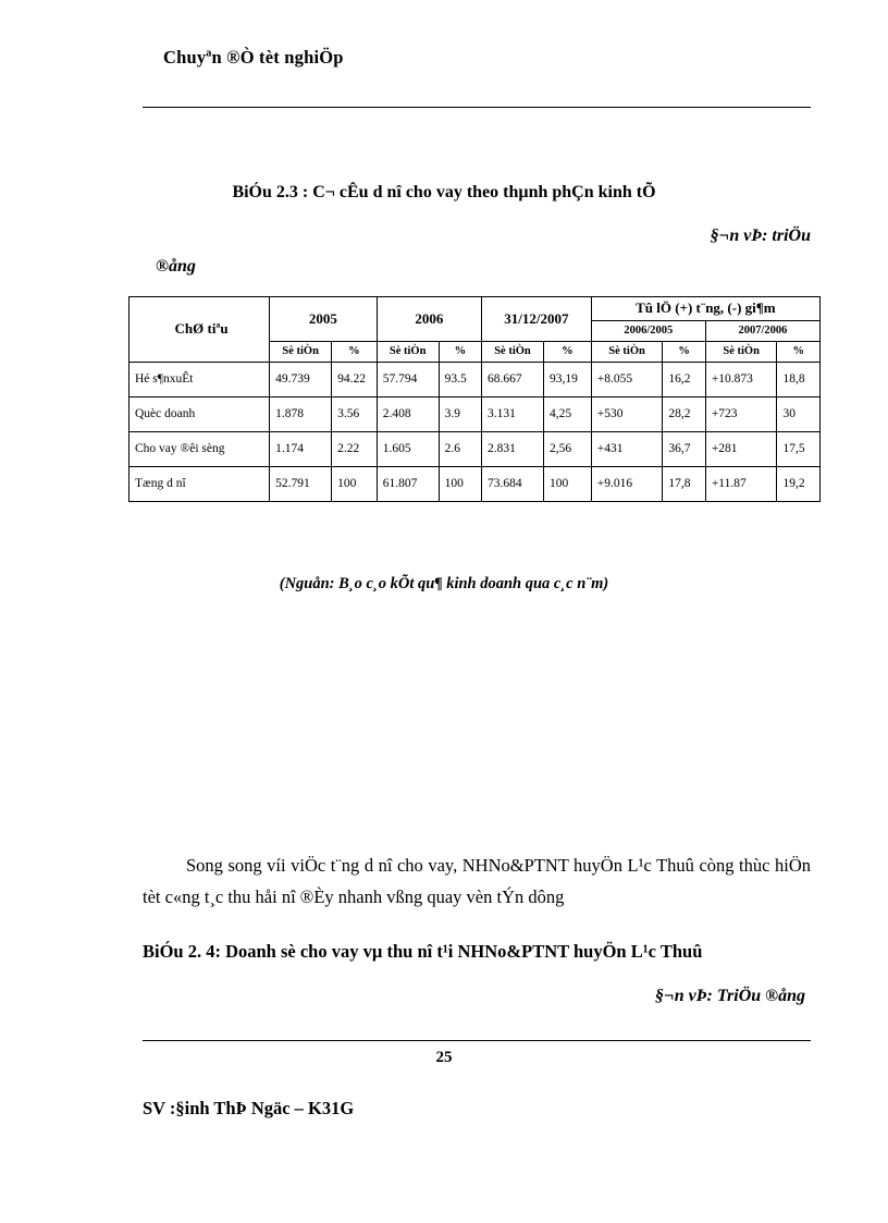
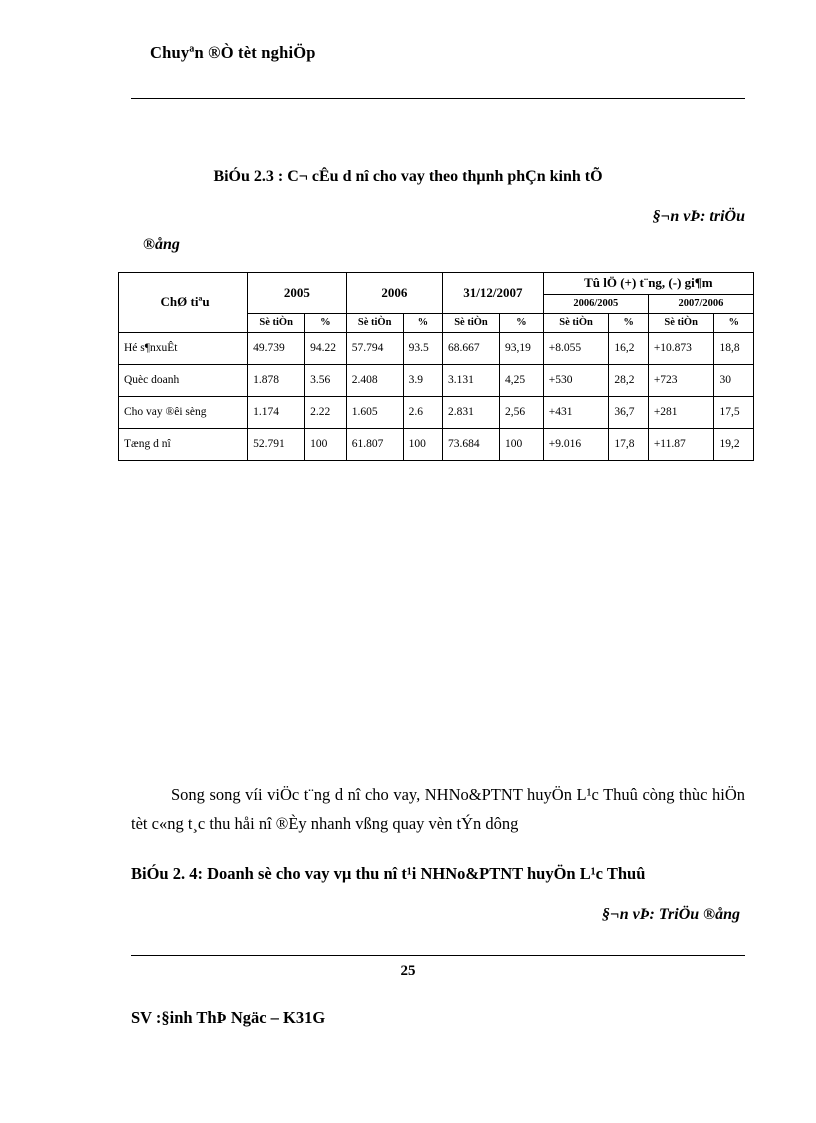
  Chuyªn ®Ò tèt nghiÖp
  BiÓu 2.3 : C¬ cÊu d nî cho vay theo thµnh phÇn kinh tÕ
  §¬n vÞ: triÖu
  ®ång
  ChØ tiªu	2005	2006	31/12/2007	Tû lÖ (+) t¨ng, (-) gi¶m
  2006/2005	2007/2006
  Sè tiÒn	%	Sè tiÒn	%	Sè tiÒn	%	Sè tiÒn	%	Sè tiÒn	%
  Hé s¶nxuÊt	49.739	94.22	57.794	93.5	68.667	93,19	+8.055	16,2	+10.873	18,8
  Quèc doanh	1.878	3.56	2.408	3.9	3.131	4,25	+530	28,2	+723	30
  Cho vay ®êi sèng	1.174	2.22	1.605	2.6	2.831	2,56	+431	36,7	+281	17,5
  Tæng d­ nî	52.791	100	61.807	100	73.684	100	+9.016	17,8	+11.87	19,2
- (Nguån: B¸o c¸o kÕt qu¶ kinh doanh qua c¸c n¨m)
  Song song víi viÖc t¨ng d­ nî cho vay, NHNo&PTNT huyÖn L¹c Thuû còng thùc hiÖn tèt c«ng t¸c thu håi nî ®Èy nhanh vßng quay vèn tÝn dông
  BiÓu 2. 4: Doanh sè cho vay vµ thu nî t¹i NHNo&PTNT huyÖn L¹c Thuû
  §¬n vÞ: TriÖu ®ång
  25
  SV :§inh ThÞ Ngäc – K31G
